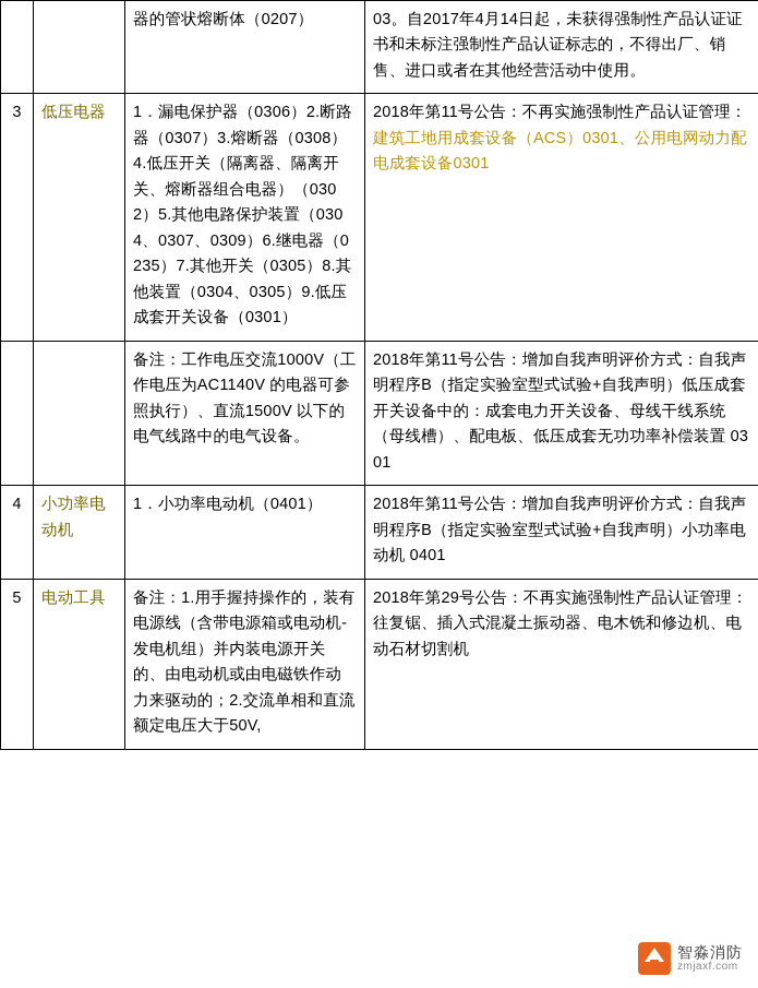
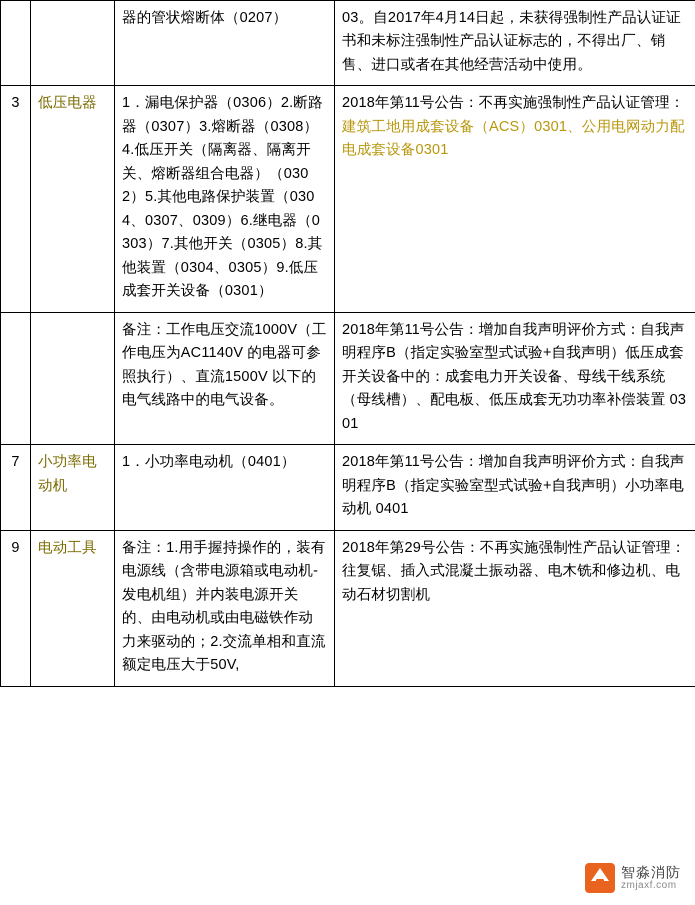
  		器的管状熔断体（0207）	03。自2017年4月14日起，未获得强制性产品认证证书和未标注强制性产品认证标志的，不得出厂、销售、进口或者在其他经营活动中使用。
- 3	低压电器	1．漏电保护器（0306）2.断路器（0307）3.熔断器（0308）4.低压开关（隔离器、隔离开关、熔断器组合电器）（0302）5.其他电路保护装置（0304、0307、0309）6.继电器（0235）7.其他开关（0305）8.其他装置（0304、0305）9.低压成套开关设备（0301）	2018年第11号公告：不再实施强制性产品认证管理：建筑工地用成套设备（ACS）0301、公用电网动力配电成套设备0301
+ 3	低压电器	1．漏电保护器（0306）2.断路器（0307）3.熔断器（0308）4.低压开关（隔离器、隔离开关、熔断器组合电器）（0302）5.其他电路保护装置（0304、0307、0309）6.继电器（0303）7.其他开关（0305）8.其他装置（0304、0305）9.低压成套开关设备（0301）	2018年第11号公告：不再实施强制性产品认证管理：建筑工地用成套设备（ACS）0301、公用电网动力配电成套设备0301
  		备注：工作电压交流1000V（工作电压为AC1140V 的电器可参照执行）、直流1500V 以下的电气线路中的电气设备。	2018年第11号公告：增加自我声明评价方式：自我声明程序B（指定实验室型式试验+自我声明）低压成套开关设备中的：成套电力开关设备、母线干线系统（母线槽）、配电板、低压成套无功功率补偿装置 0301
- 4	小功率电动机	1．小功率电动机（0401）	2018年第11号公告：增加自我声明评价方式：自我声明程序B（指定实验室型式试验+自我声明）小功率电动机 0401
+ 7	小功率电动机	1．小功率电动机（0401）	2018年第11号公告：增加自我声明评价方式：自我声明程序B（指定实验室型式试验+自我声明）小功率电动机 0401
- 5	电动工具	备注：1.用手握持操作的，装有电源线（含带电源箱或电动机-发电机组）并内装电源开关的、由电动机或由电磁铁作动力来驱动的；2.交流单相和直流额定电压大于50V,	2018年第29号公告：不再实施强制性产品认证管理：往复锯、插入式混凝土振动器、电木铣和修边机、电动石材切割机
+ 9	电动工具	备注：1.用手握持操作的，装有电源线（含带电源箱或电动机-发电机组）并内装电源开关的、由电动机或由电磁铁作动力来驱动的；2.交流单相和直流额定电压大于50V,	2018年第29号公告：不再实施强制性产品认证管理：往复锯、插入式混凝土振动器、电木铣和修边机、电动石材切割机
  智淼消防
  zmjaxf.com
